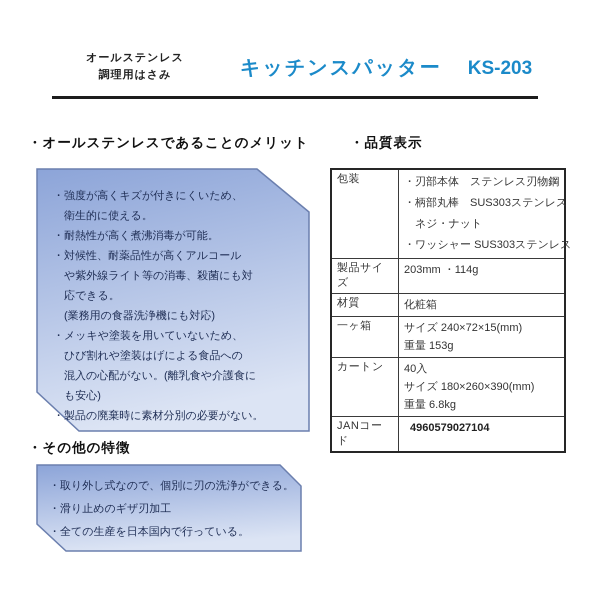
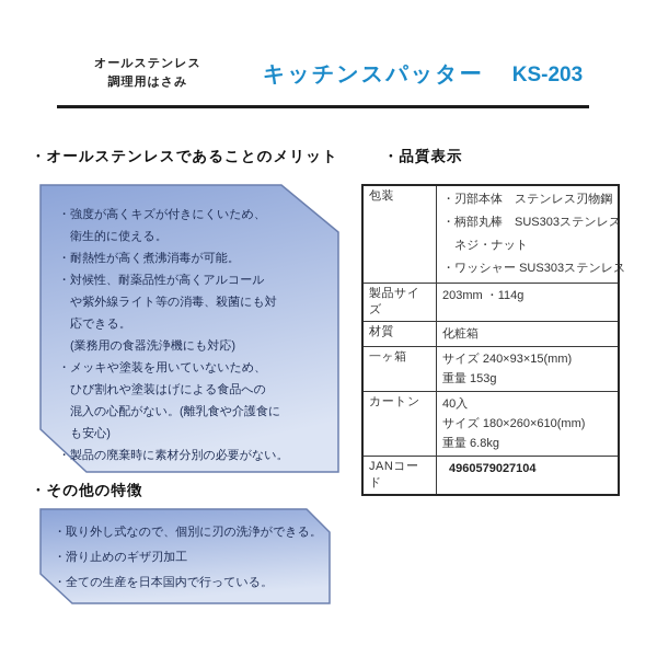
  オールステンレス
  調理用はさみ
  キッチンスパッター KS-203
  ・オールステンレスであることのメリット
  ・強度が高くキズが付きにくいため、
  衛生的に使える。
  ・耐熱性が高く煮沸消毒が可能。
  ・対候性、耐薬品性が高くアルコール
  や紫外線ライト等の消毒、殺菌にも対
  応できる。
  (業務用の食器洗浄機にも対応)
  ・メッキや塗装を用いていないため、
  ひび割れや塗装はげによる食品への
  混入の心配がない。(離乳食や介護食に
  も安心)
  ・製品の廃棄時に素材分別の必要がない。
  ・その他の特徴
  ・取り外し式なので、個別に刃の洗浄ができる。
  ・滑り止めのギザ刃加工
  ・全ての生産を日本国内で行っている。
  ・品質表示
  包装	・刃部本体 ステンレス刃物鋼・柄部丸棒 SUS303ステンレス ネジ・ナット・ワッシャー SUS303ステンレス
  製品サイズ	203mm ・114g
  材質	化粧箱
- 一ヶ箱	サイズ 240×72×15(mm)重量 153g
+ 一ヶ箱	サイズ 240×93×15(mm)重量 153g
- カートン	40入サイズ 180×260×390(mm)重量 6.8kg
+ カートン	40入サイズ 180×260×610(mm)重量 6.8kg
  JANコード	4960579027104
